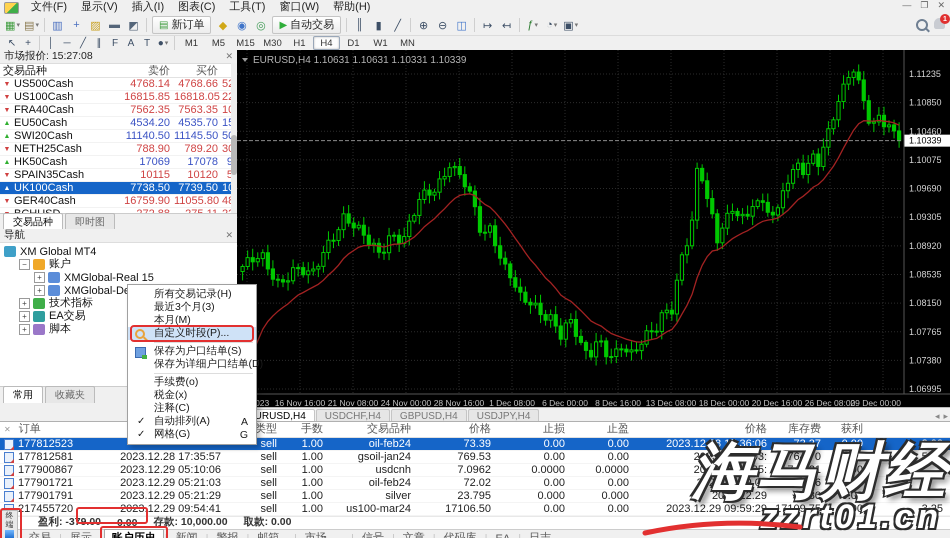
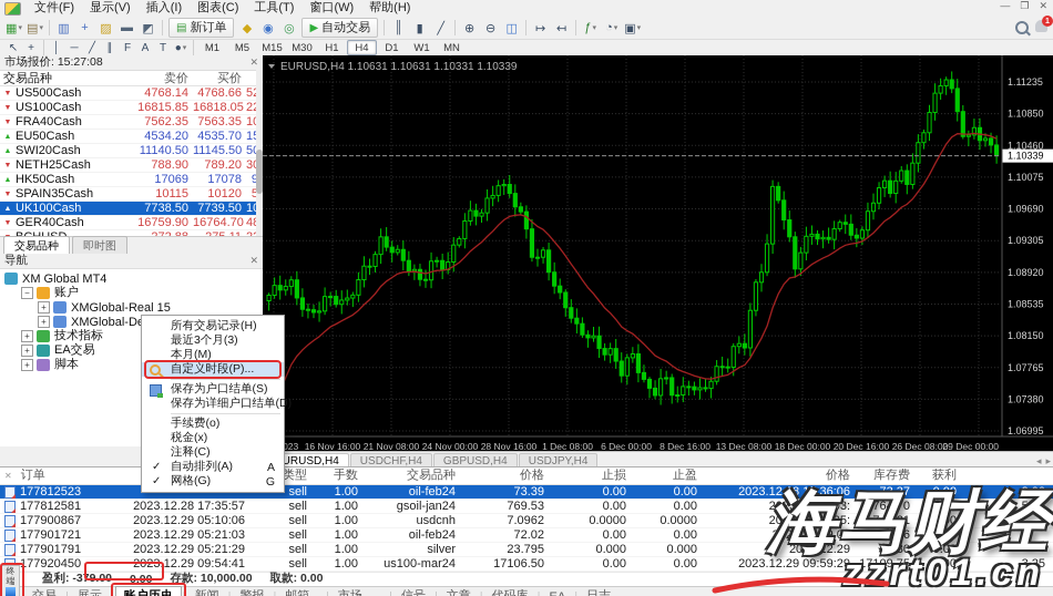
  文件(F)
  显示(V)
  插入(I)
  图表(C)
  工具(T)
  窗口(W)
  帮助(H)
  —
  ❐
  ✕
  ▦
  ▤
  ▥
  +
  ▨
  ▬
  ◩
  ▤
  新订单
  ◆
  ◉
  ◎
  ▶
  自动交易
  ║
  ▮
  ╱
  ⊕
  ⊖
  ◫
  ↦
  ↤
  ƒ
  ◔
  ▣
  ↖
  +
  │
  ─
  ╱
  ∥
  F
  A
  T
  ●
  M1
  M5
  M15
  M30
  H1
  H4
  D1
  W1
  MN
  市场报价: 15:27:08
  ✕
  交易品种
  卖价
  买价
  US500Cash
  4768.14
  4768.66
  US100Cash
  16815.85
  16818.05
  FRA40Cash
  7562.35
  7563.35
  EU50Cash
  4534.20
  4535.70
  SWI20Cash
  11140.50
  11145.50
  NETH25Cash
  788.90
  789.20
  HK50Cash
  17069
  17078
  9
  SPAIN35Cash
  10115
  10120
  5
  UK100Cash
  7738.50
  7739.50
  GER40Cash
  16759.90
- 11055.80
+ 16764.70
  交易品种
  即时图
  导航
  ✕
  XM Global MT4
  −
  账户
  +
  XMGlobal-Real 15
  +
  XMGlobal-D
  +
  技术指标
  +
  EA交易
  +
  脚本
- 常用
- 收藏夹
  1.11235
  1.10850
  1.10460
  1.10075
  1.09690
  1.09305
  1.08920
  1.08535
  1.08150
  1.07765
  1.07380
  1.06995
  1.10339
  16 Nov 16:00
  21 Nov 08:00
  24 Nov 00:00
  28 Nov 16:00
  1 Dec 08:00
  6 Dec 00:00
  8 Dec 16:00
  13 Dec 08:00
  18 Dec 00:00
  20 Dec 16:00
  26 Dec 08:00
  29 Dec 00:00
  EURUSD,H4 1.10631 1.10631 1.10331 1.10339
  URUSD,H4
  USDCHF,H4
  GBPUSD,H4
  USDJPY,H4
  ◂
  ▸
  ✕
  订单
  类型
  手数
  交易品种
  价格
  止损
  止盈
  价格
  库存费
  获利
  177812523
  sell
  1.00
  oil-feb24
  73.39
  0.00
  0.00
  2023.12.28 17:36:06
  73.37
  0.00
  2.00
  177812581
  2023.12.28 17:35:57
  sell
  1.00
  gsoil-jan24
  769.53
  0.00
  0.00
  2023.12.29 03:
  764.70
  0.00
  59.3
  177900867
  2023.12.29 05:10:06
  sell
  1.00
  usdcnh
  7.0962
  0.0000
  0.0000
  2023.12.29 05:
  7.1021
  0.00
  177901721
  2023.12.29 05:21:03
  sell
  1.00
  oil-feb24
  72.02
  0.00
  0.00
  2023.12.29 05
  72.06
  0.00
  177901791
  2023.12.29 05:21:29
  sell
  1.00
  silver
  23.795
  0.000
  0.000
  2023.12.29
  23.80
  0.00
- 217455720
+ 177920450
  2023.12.29 09:54:41
  sell
  1.00
  us100-mar24
  17106.50
  0.00
  0.00
  2023.12.29 09:59:29
  17109.75
  0.00
  -3.25
  盈利: -379.00
  0.00
  存款: 10,000.00
  取款: 0.00
  终
  端
  所有交易记录(H)
  最近3个月(3)
  本月(M)
  自定义时段(P)...
  保存为户口结单(S)
  保存为详细户口结单(D)
  手续费(o)
  税金(x)
  注释(C)
  ✓
  自动排列(A)
  A
  ✓
  网格(G)
  G
  海马财经
  zzrt01.cn
